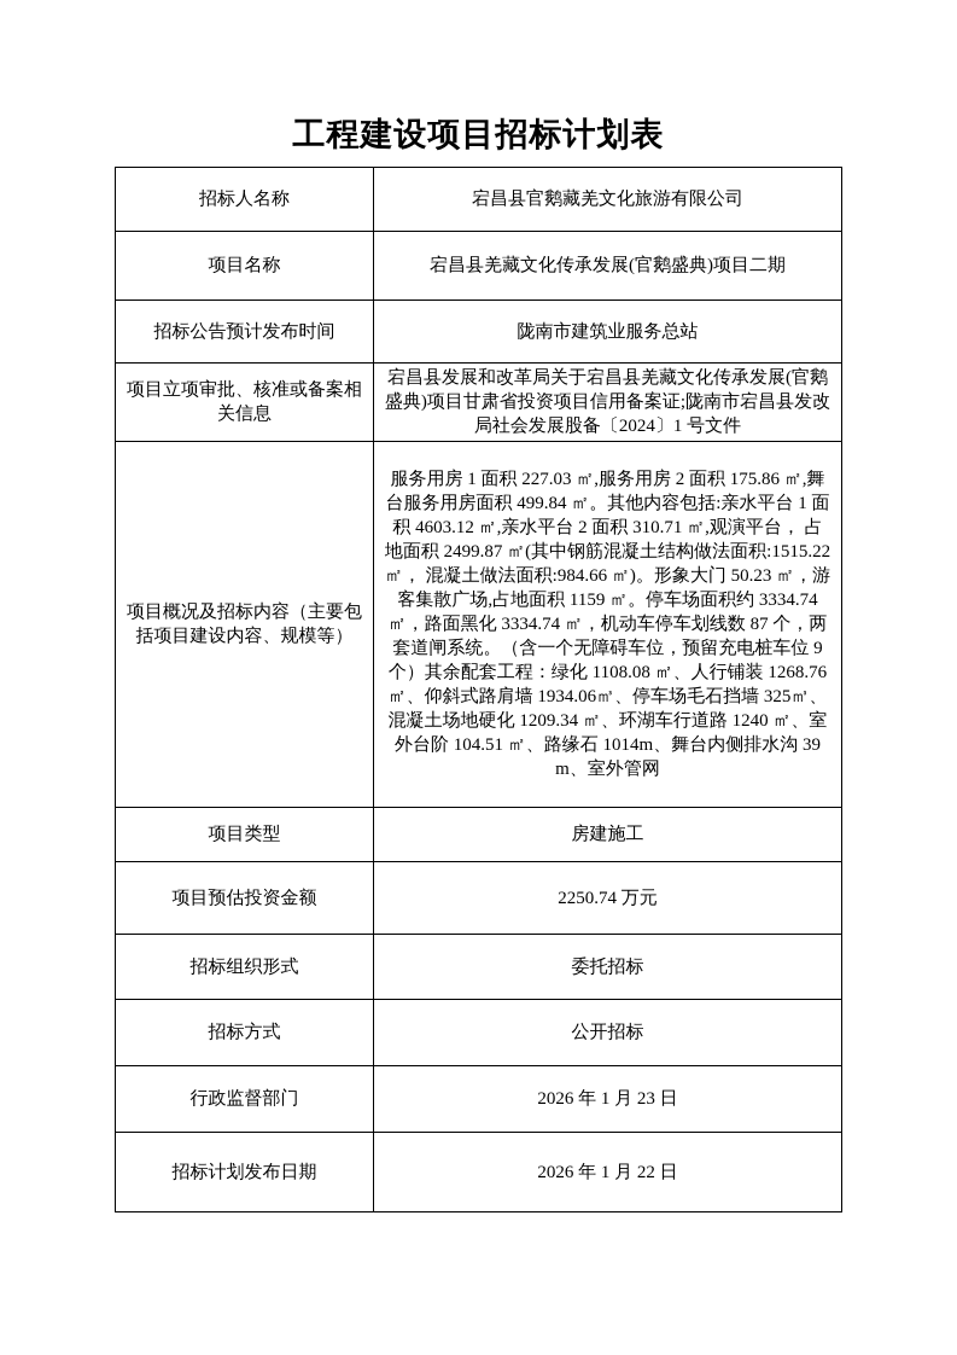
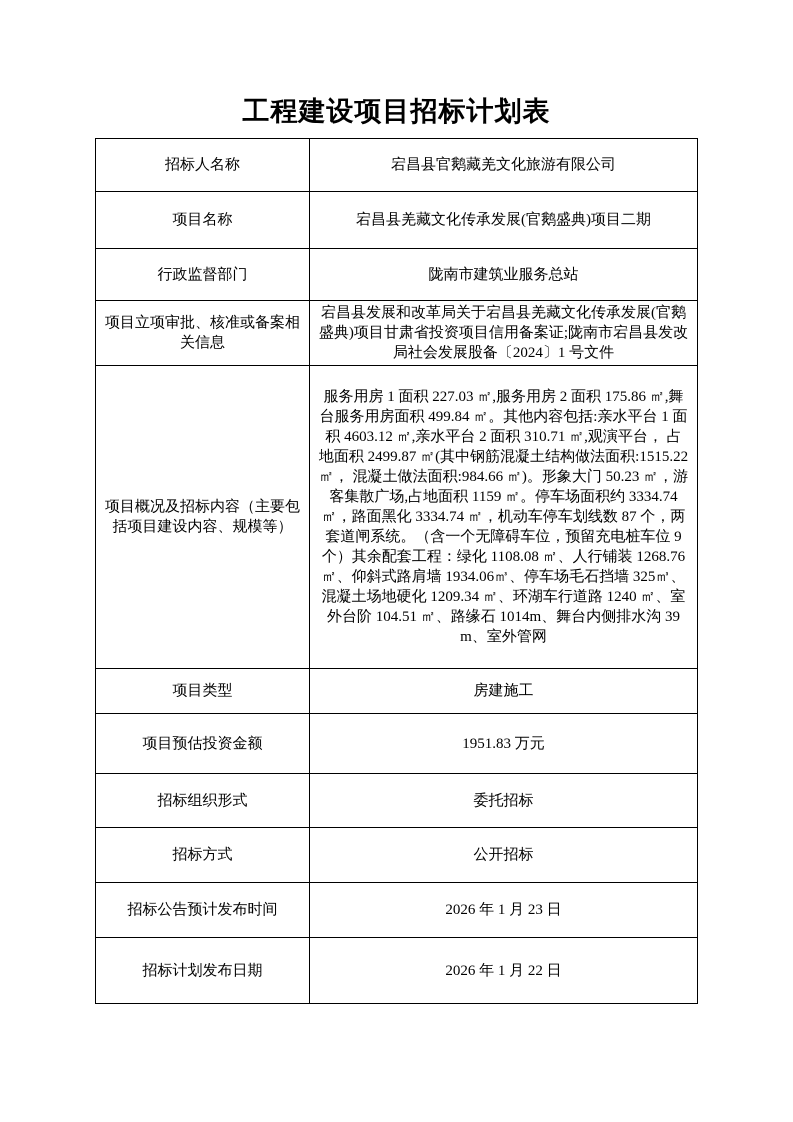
  工程建设项目招标计划表
  招标人名称	宕昌县官鹅藏羌文化旅游有限公司
  项目名称	宕昌县羌藏文化传承发展(官鹅盛典)项目二期
- 招标公告预计发布时间	陇南市建筑业服务总站
+ 行政监督部门	陇南市建筑业服务总站
  项目立项审批、核准或备案相关信息	宕昌县发展和改革局关于宕昌县羌藏文化传承发展(官鹅盛典)项目甘肃省投资项目信用备案证;陇南市宕昌县发改局社会发展股备〔2024〕1 号文件
  项目概况及招标内容（主要包括项目建设内容、规模等）	服务用房 1 面积 227.03 ㎡,服务用房 2 面积 175.86 ㎡,舞台服务用房面积 499.84 ㎡。其他内容包括:亲水平台 1 面积 4603.12 ㎡,亲水平台 2 面积 310.71 ㎡,观演平台， 占地面积 2499.87 ㎡(其中钢筋混凝土结构做法面积:1515.22 ㎡， 混凝土做法面积:984.66 ㎡)。形象大门 50.23 ㎡，游客集散广场,占地面积 1159 ㎡。停车场面积约 3334.74 ㎡，路面黑化 3334.74 ㎡，机动车停车划线数 87 个，两套道闸系统。（含一个无障碍车位，预留充电桩车位 9 个）其余配套工程：绿化 1108.08 ㎡、人行铺装 1268.76 ㎡、仰斜式路肩墙 1934.06㎥、停车场毛石挡墙 325㎥、混凝土场地硬化 1209.34 ㎡、环湖车行道路 1240 ㎡、室外台阶 104.51 ㎡、路缘石 1014m、舞台内侧排水沟 39m、室外管网
  项目类型	房建施工
- 项目预估投资金额	2250.74 万元
+ 项目预估投资金额	1951.83 万元
  招标组织形式	委托招标
  招标方式	公开招标
- 行政监督部门	2026 年 1 月 23 日
+ 招标公告预计发布时间	2026 年 1 月 23 日
  招标计划发布日期	2026 年 1 月 22 日
